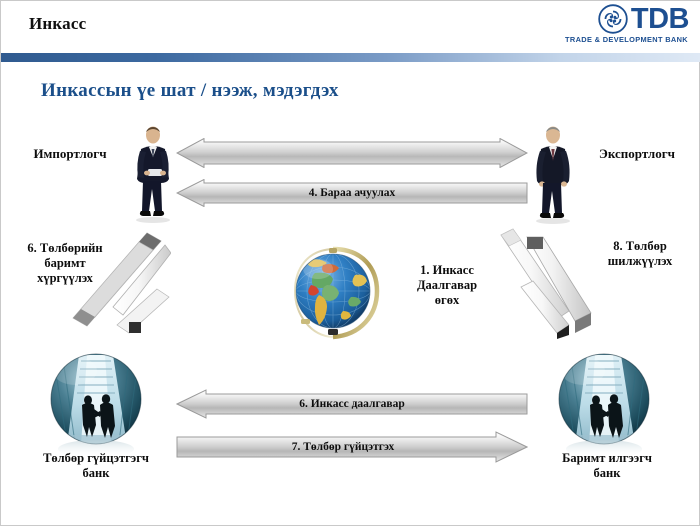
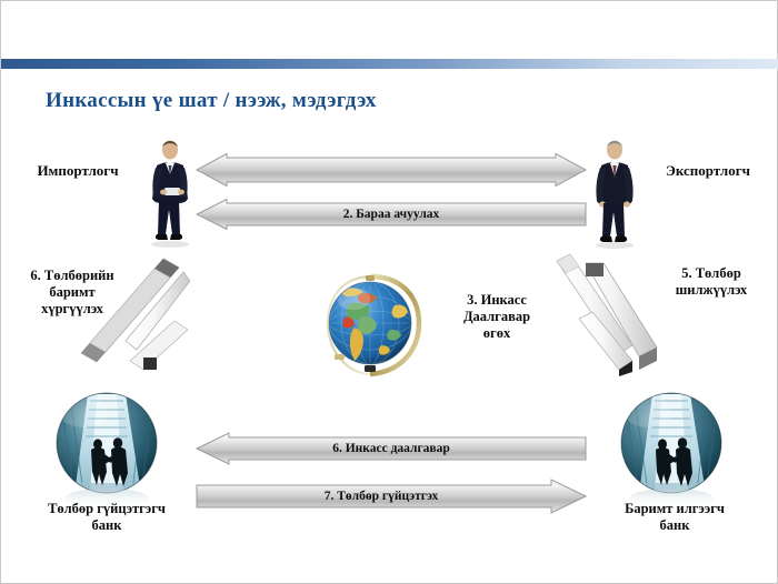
- Инкасс
- TDB
- TRADE & DEVELOPMENT BANK
  Инкассын үе шат / нээж, мэдэгдэх
  Импортлогч
  Экспортлогч
- 4. Бараа ачуулах
+ 2. Бараа ачуулах
  6. Төлбөрийн
  баримт
  хүргүүлэх
- 1. Инкасс
+ 3. Инкасс
  Даалгавар
  өгөх
- 8. Төлбөр
+ 5. Төлбөр
  шилжүүлэх
  Төлбөр гүйцэтгэгч
  банк
  Баримт илгээгч
  банк
  6. Инкасс даалгавар
  7. Төлбөр гүйцэтгэх
